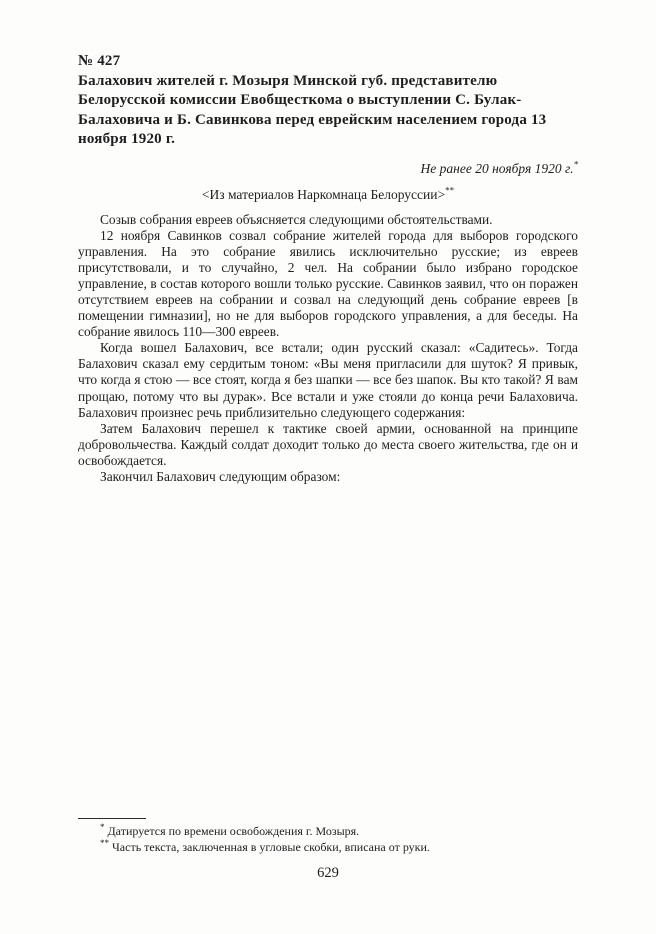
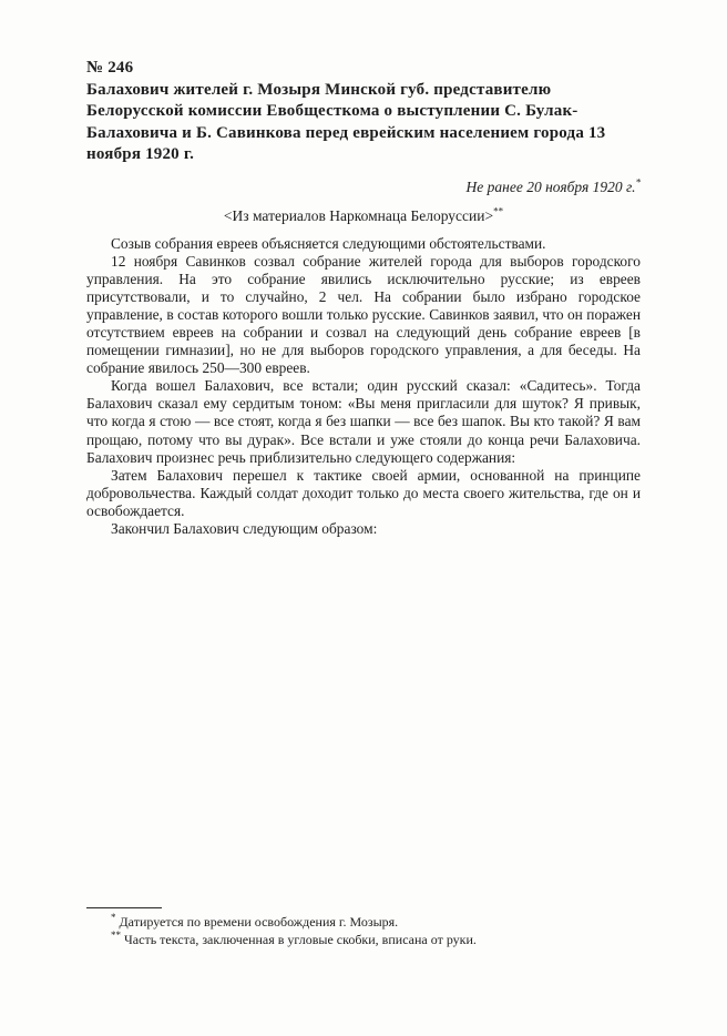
- № 427
+ № 246
  Балахович жителей г. Мозыря Минской губ. представителю Белорусской комиссии Евобщесткома о выступлении С. Булак-Балаховича и Б. Савинкова перед еврейским населением города 13 ноября 1920 г.
  Не ранее 20 ноября 1920 г.*
  <Из материалов Наркомнаца Белоруссии>**
  Созыв собрания евреев объясняется следующими обстоятельствами.
- 12 ноября Савинков созвал собрание жителей города для выборов городского управления. На это собрание явились исключительно русские; из евреев присутствовали, и то случайно, 2 чел. На собрании было избрано городское управление, в состав которого вошли только русские. Савинков заявил, что он поражен отсутствием евреев на собрании и созвал на следующий день собрание евреев [в помещении гимназии], но не для выборов городского управления, а для беседы. На собрание явилось 110—300 евреев.
+ 12 ноября Савинков созвал собрание жителей города для выборов городского управления. На это собрание явились исключительно русские; из евреев присутствовали, и то случайно, 2 чел. На собрании было избрано городское управление, в состав которого вошли только русские. Савинков заявил, что он поражен отсутствием евреев на собрании и созвал на следующий день собрание евреев [в помещении гимназии], но не для выборов городского управления, а для беседы. На собрание явилось 250—300 евреев.
  Когда вошел Балахович, все встали; один русский сказал: «Садитесь». Тогда Балахович сказал ему сердитым тоном: «Вы меня пригласили для шуток? Я привык, что когда я стою — все стоят, когда я без шапки — все без шапок. Вы кто такой? Я вам прощаю, потому что вы дурак». Все встали и уже стояли до конца речи Балаховича. Балахович произнес речь приблизительно следующего содержания:
  Затем Балахович перешел к тактике своей армии, основанной на принципе добровольчества. Каждый солдат доходит только до места своего жительства, где он и освобождается.
  Закончил Балахович следующим образом:
  * Датируется по времени освобождения г. Мозыря.
  ** Часть текста, заключенная в угловые скобки, вписана от руки.
- 629
